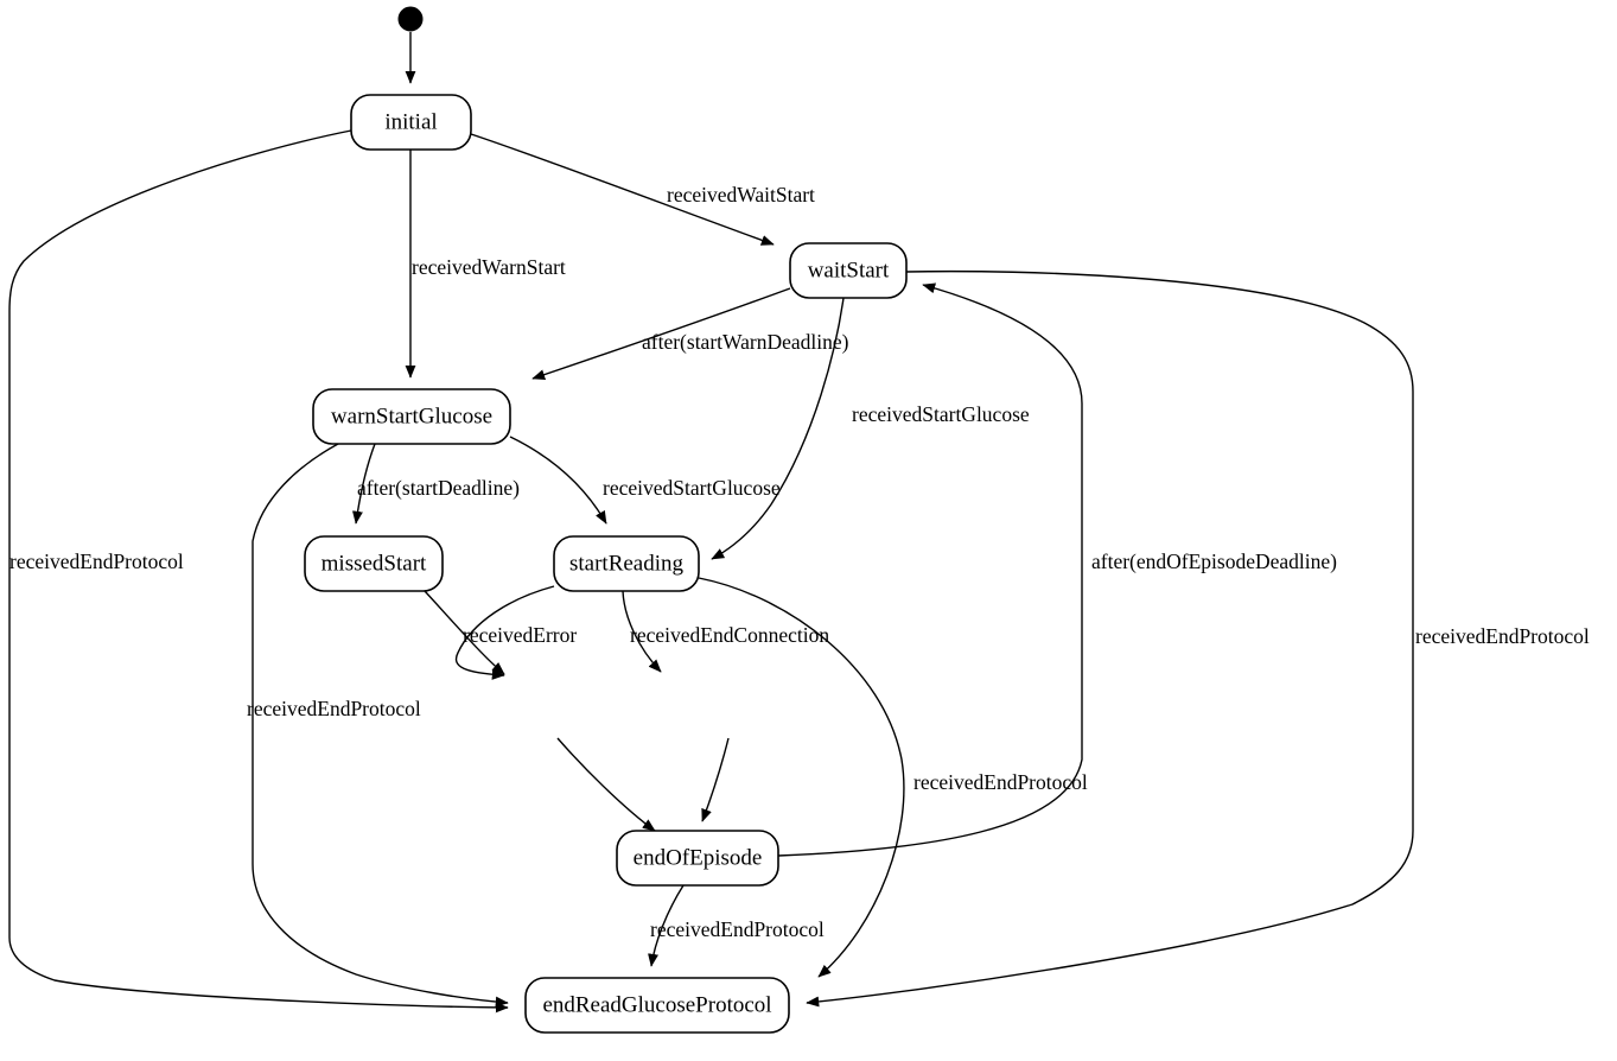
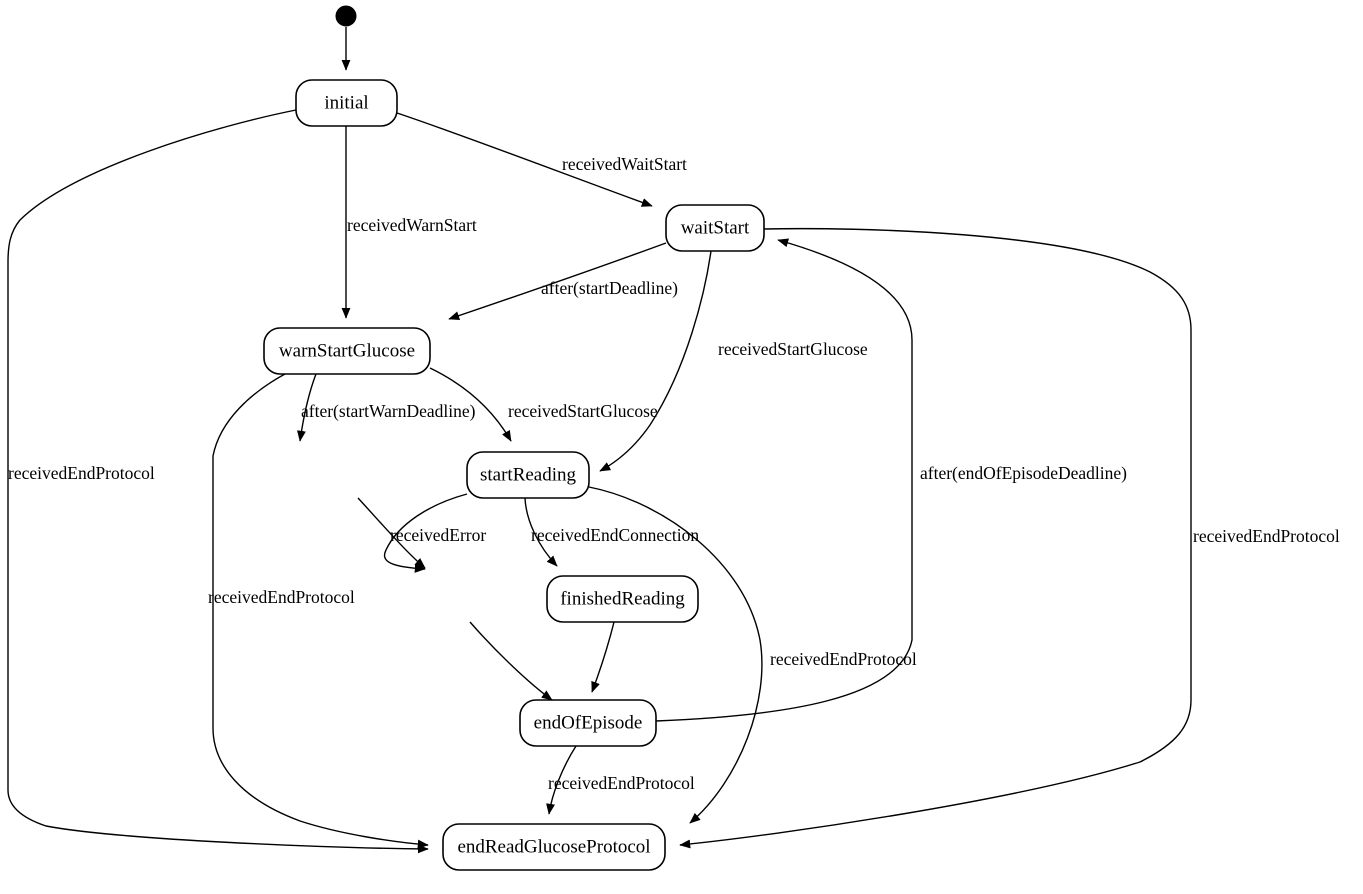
  receivedWaitStart
  receivedWarnStart
  receivedEndProtocol
- after(startWarnDeadline)
+ after(startDeadline)
  receivedStartGlucose
  receivedEndProtocol
- after(startDeadline)
+ after(startWarnDeadline)
  receivedStartGlucose
  receivedEndProtocol
  receivedError
  receivedEndConnection
  receivedEndProtocol
  after(endOfEpisodeDeadline)
  receivedEndProtocol
  initial
  waitStart
  warnStartGlucose
- missedStart
  startReading
+ finishedReading
  endOfEpisode
  endReadGlucoseProtocol
